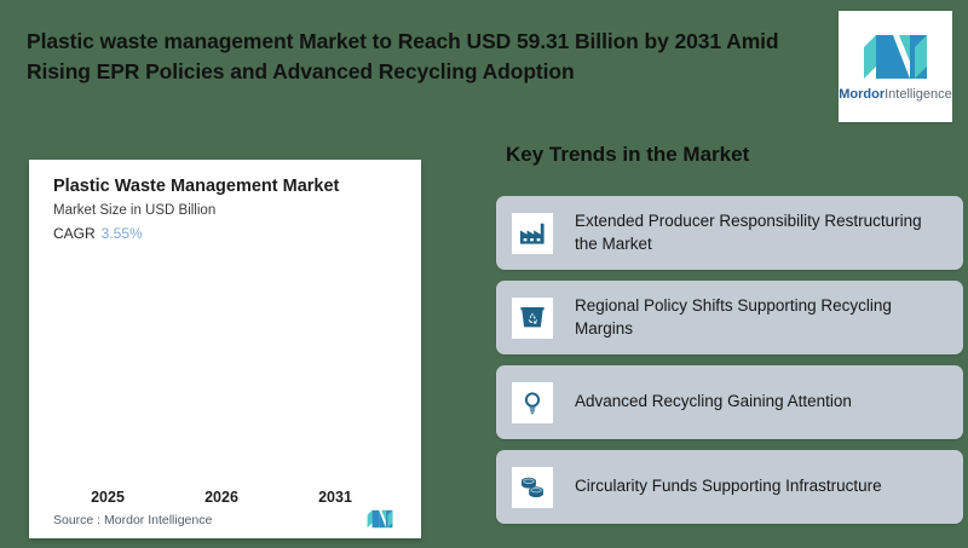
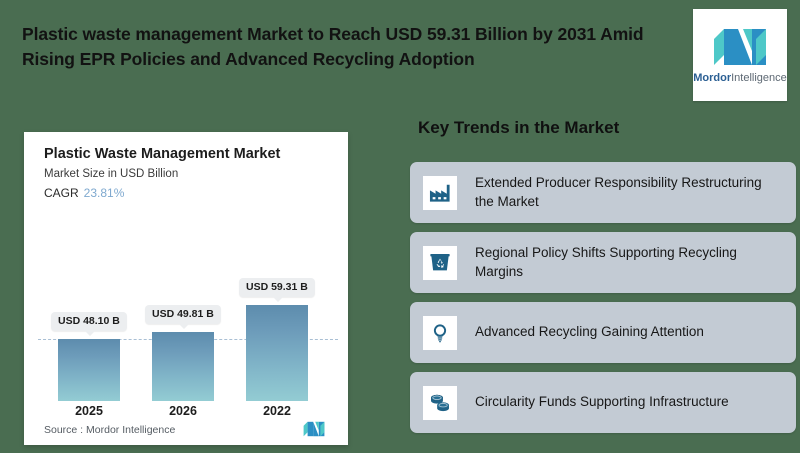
  Plastic waste management Market to Reach USD 59.31 Billion by 2031 Amid Rising EPR Policies and Advanced Recycling Adoption
  MordorIntelligence
  Plastic Waste Management Market
  Market Size in USD Billion
- CAGR 3.55%
+ CAGR 23.81%
+ USD 48.10 B
+ USD 49.81 B
+ USD 59.31 B
  2025
  2026
- 2031
+ 2022
  Source : Mordor Intelligence
  Key Trends in the Market
  Extended Producer Responsibility Restructuring the Market
  Regional Policy Shifts Supporting Recycling Margins
  Advanced Recycling Gaining Attention
  Circularity Funds Supporting Infrastructure
